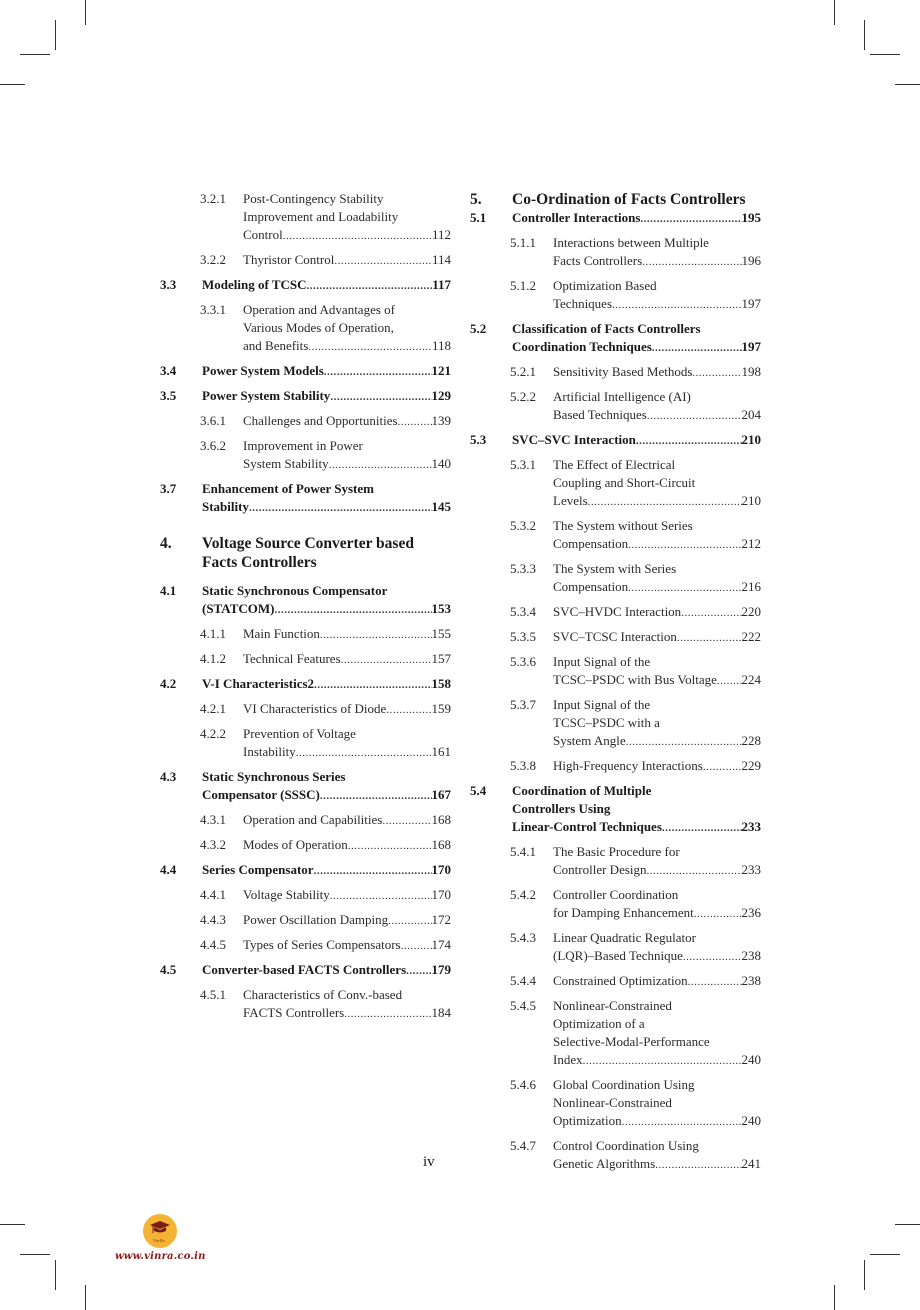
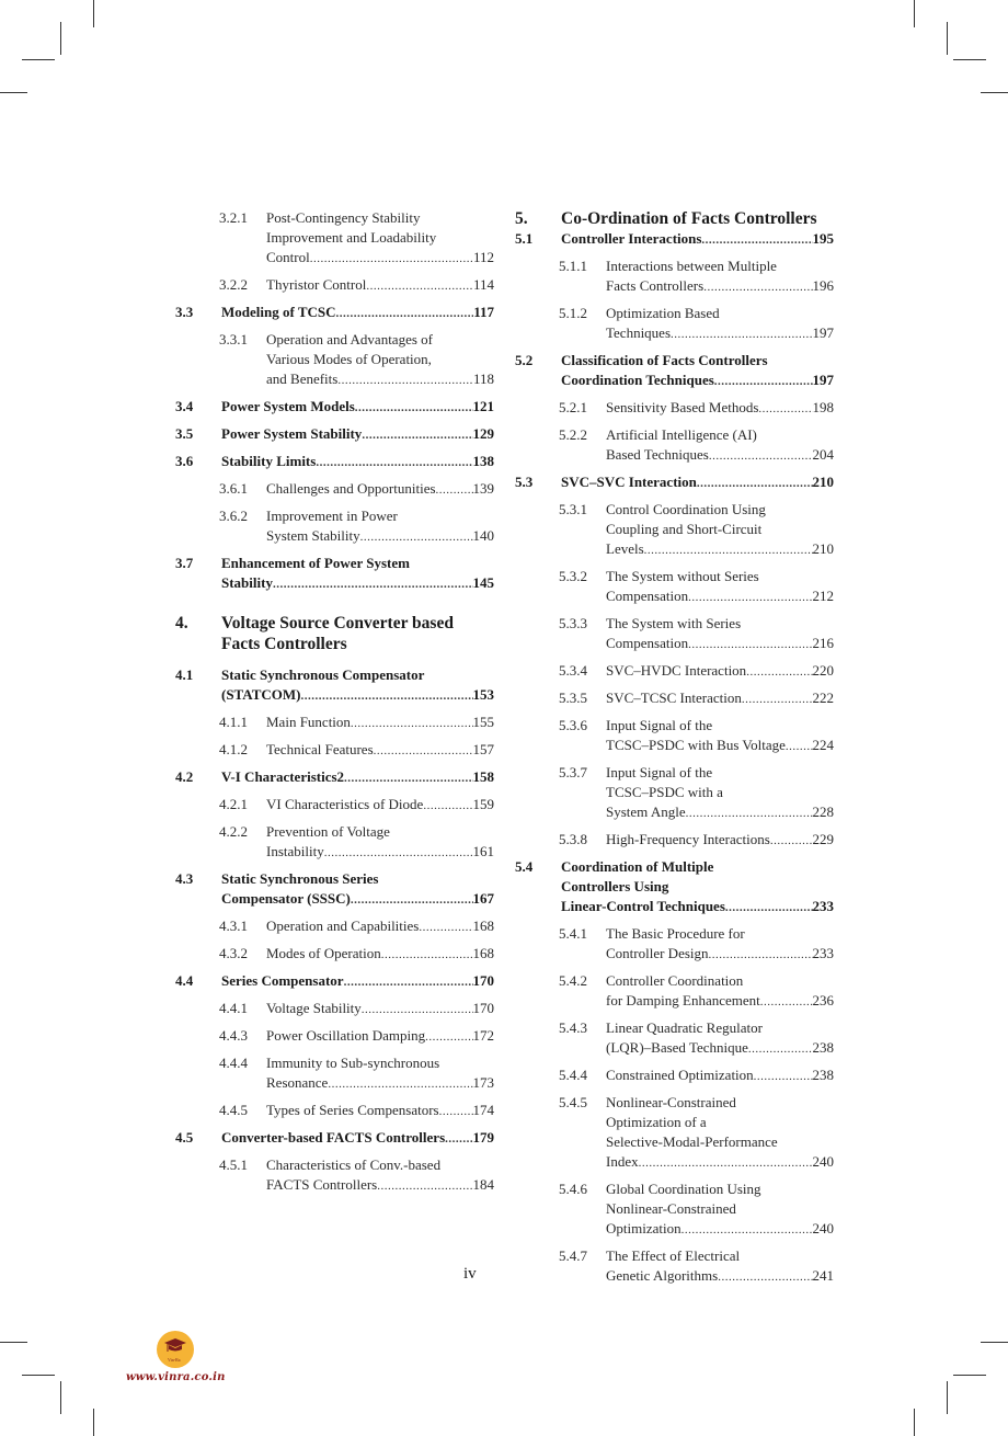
  3.2.1
  Post-Contingency Stability
  Improvement and Loadability
  Control
  112
  3.2.2
  Thyristor Control
  114
  3.3
  Modeling of TCSC
  117
  3.3.1
  Operation and Advantages of
  Various Modes of Operation,
  and Benefits
  118
  3.4
  Power System Models
  121
  3.5
  Power System Stability
  129
+ 3.6
+ Stability Limits
+ 138
  3.6.1
  Challenges and Opportunities
  139
  3.6.2
  Improvement in Power
  System Stability
  140
  3.7
  Enhancement of Power System
  Stability
  145
  4.
  Voltage Source Converter based
  Facts Controllers
  4.1
  Static Synchronous Compensator
  (STATCOM)
  153
  4.1.1
  Main Function
  155
  4.1.2
  Technical Features
  157
  4.2
  V-I Characteristics2
  158
  4.2.1
  VI Characteristics of Diode
  159
  4.2.2
  Prevention of Voltage
  Instability
  161
  4.3
  Static Synchronous Series
  Compensator (SSSC)
  167
  4.3.1
  Operation and Capabilities
  168
  4.3.2
  Modes of Operation
  168
  4.4
  Series Compensator
  170
  4.4.1
  Voltage Stability
  170
  4.4.3
  Power Oscillation Damping
  172
+ 4.4.4
+ Immunity to Sub-synchronous
+ Resonance
+ 173
  4.4.5
  Types of Series Compensators
  174
  4.5
  Converter-based FACTS Controllers
  179
  4.5.1
  Characteristics of Conv.-based
  FACTS Controllers
  184
  5.
  Co-Ordination of Facts Controllers
  5.1
  Controller Interactions
  195
  5.1.1
  Interactions between Multiple
  Facts Controllers
  196
  5.1.2
  Optimization Based
  Techniques
  197
  5.2
  Classification of Facts Controllers
  Coordination Techniques
  197
  5.2.1
  Sensitivity Based Methods
  198
  5.2.2
  Artificial Intelligence (AI)
  Based Techniques
  204
  5.3
  SVC–SVC Interaction
  210
  5.3.1
- The Effect of Electrical
+ Control Coordination Using
  Coupling and Short-Circuit
  Levels
  210
  5.3.2
  The System without Series
  Compensation
  212
  5.3.3
  The System with Series
  Compensation
  216
  5.3.4
  SVC–HVDC Interaction
  220
  5.3.5
  SVC–TCSC Interaction
  222
  5.3.6
  Input Signal of the
  TCSC–PSDC with Bus Voltage
  224
  5.3.7
  Input Signal of the
  TCSC–PSDC with a
  System Angle
  228
  5.3.8
  High-Frequency Interactions
  229
  5.4
  Coordination of Multiple
  Controllers Using
  Linear-Control Techniques
  233
  5.4.1
  The Basic Procedure for
  Controller Design
  233
  5.4.2
  Controller Coordination
  for Damping Enhancement
  236
  5.4.3
  Linear Quadratic Regulator
  (LQR)–Based Technique
  238
  5.4.4
  Constrained Optimization
  238
  5.4.5
  Nonlinear-Constrained
  Optimization of a
  Selective-Modal-Performance
  Index
  240
  5.4.6
  Global Coordination Using
  Nonlinear-Constrained
  Optimization
  240
  5.4.7
- Control Coordination Using
+ The Effect of Electrical
  Genetic Algorithms
  241
  iv
  www.vinra.co.in
